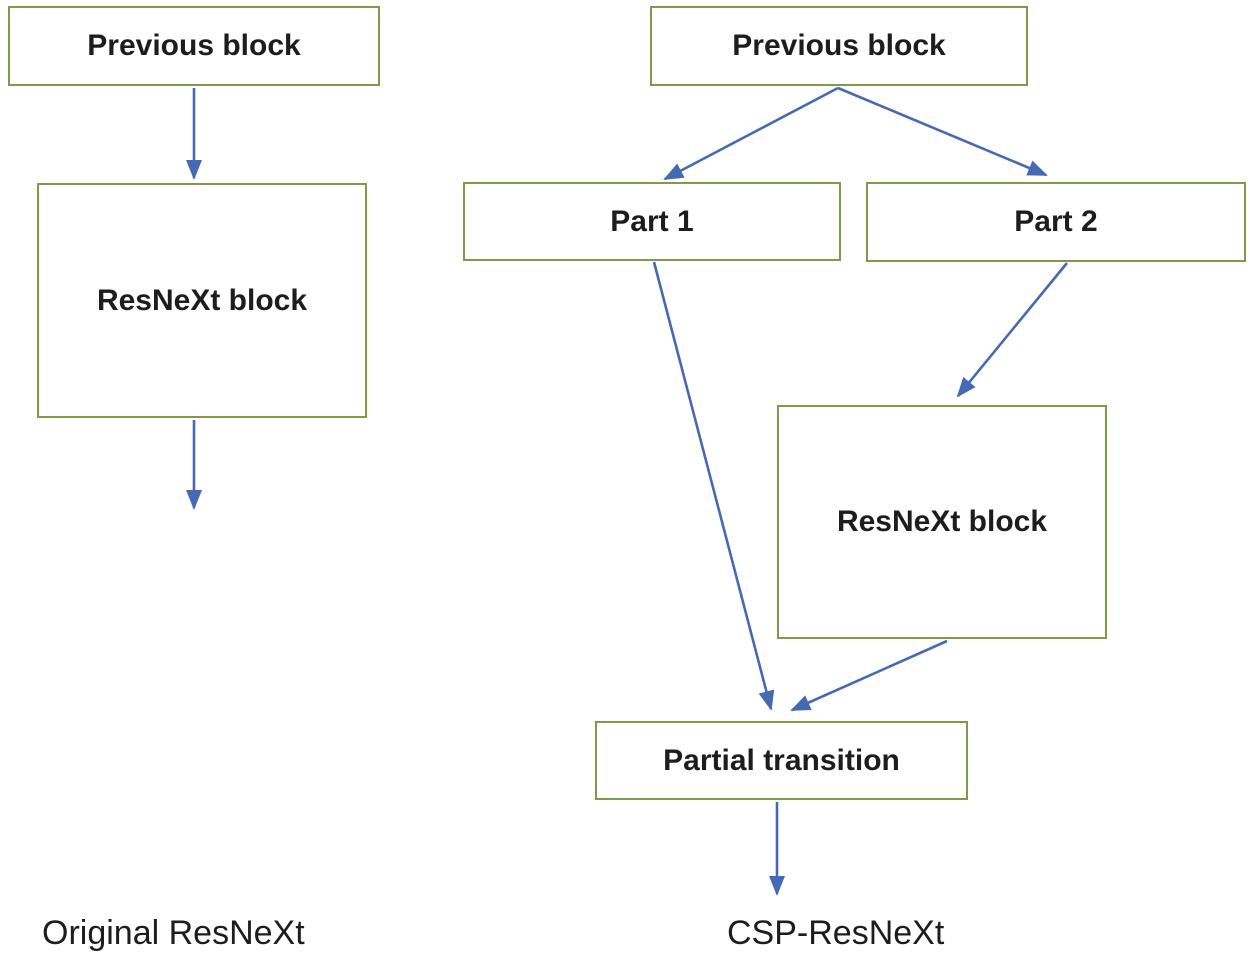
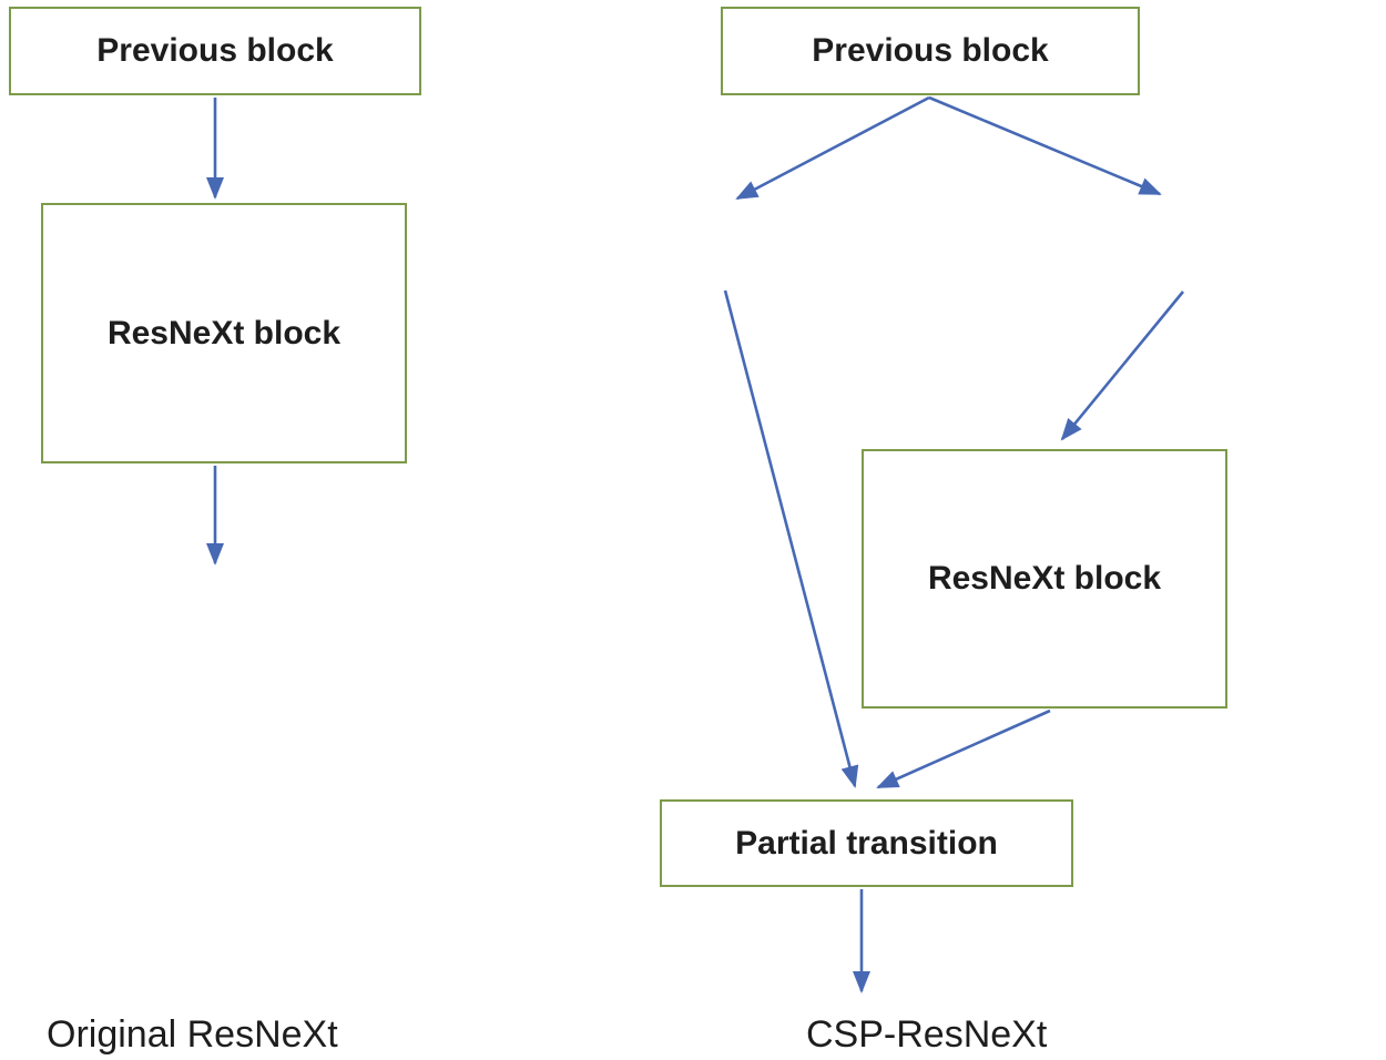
  Previous block
  ResNeXt block
  Original ResNeXt
  Previous block
- Part 1
- Part 2
  ResNeXt block
  Partial transition
  CSP-ResNeXt
